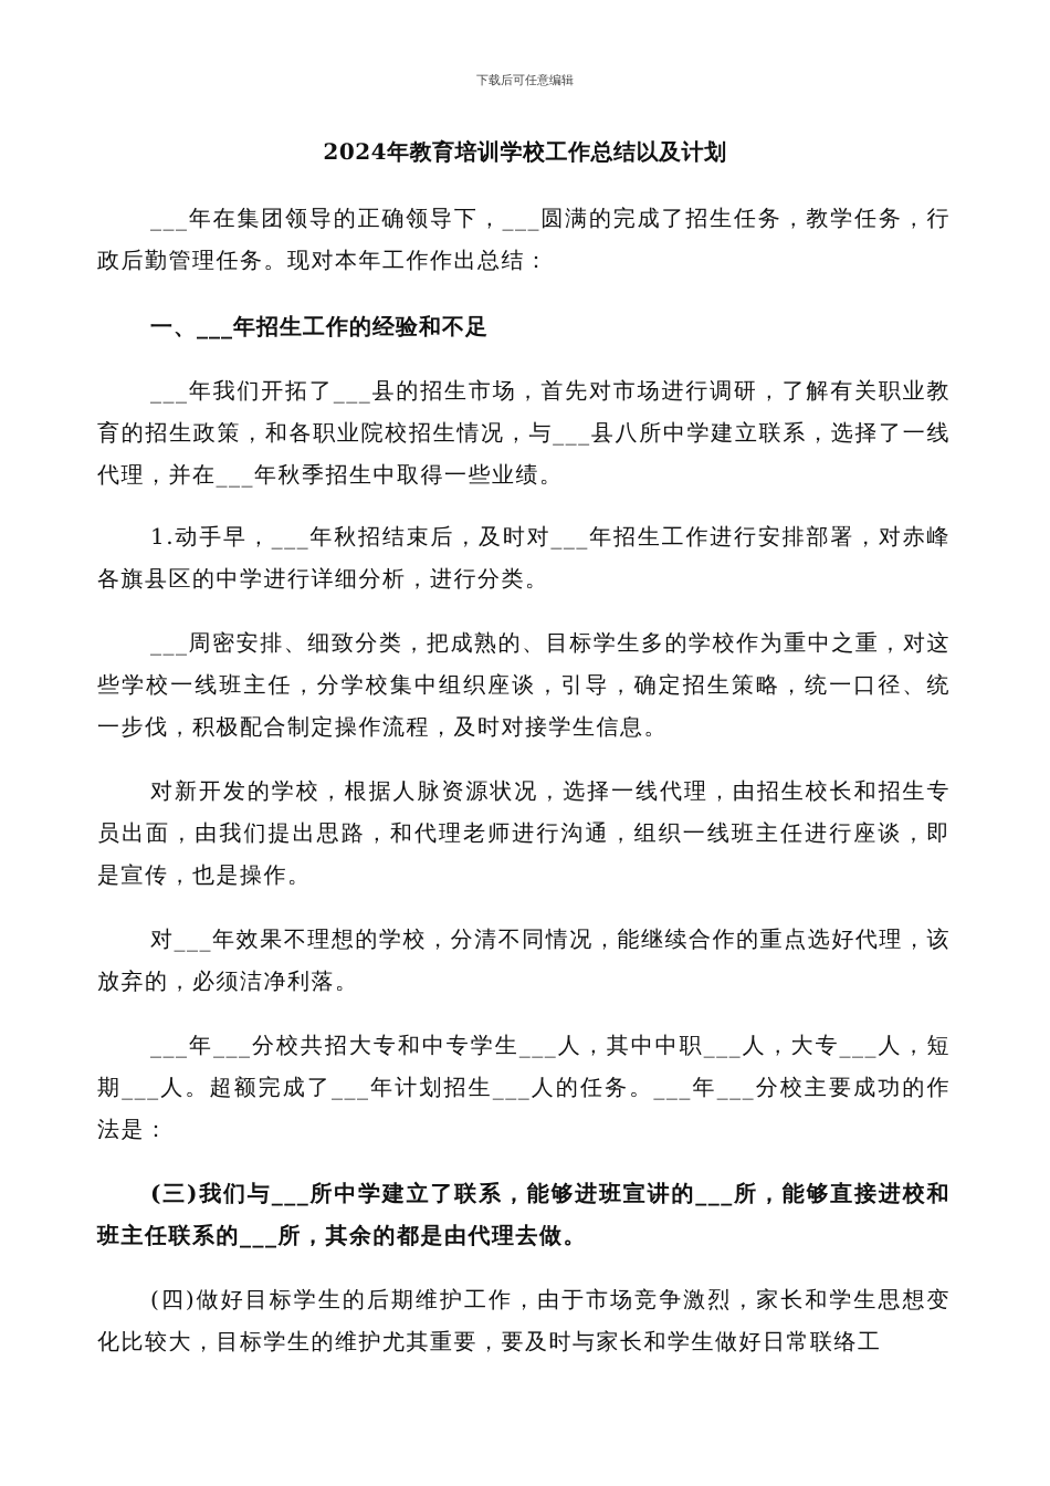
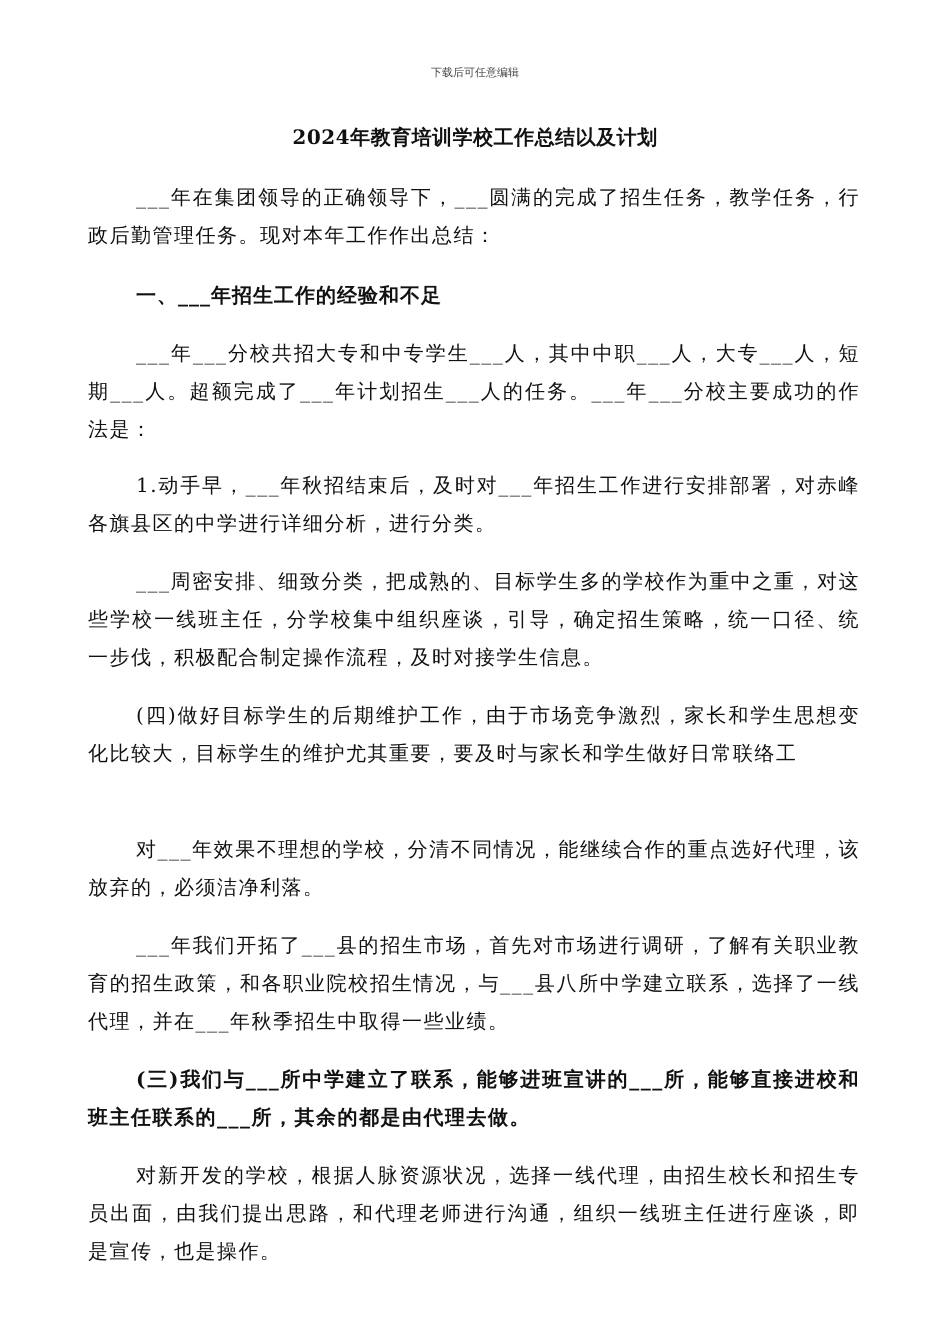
  下载后可任意编辑
  2024年教育培训学校工作总结以及计划
  ___年在集团领导的正确领导下，___圆满的完成了招生任务，教学任务，行政后勤管理任务。现对本年工作作出总结：
  一、___年招生工作的经验和不足
- ___年我们开拓了___县的招生市场，首先对市场进行调研，了解有关职业教育的招生政策，和各职业院校招生情况，与___县八所中学建立联系，选择了一线代理，并在___年秋季招生中取得一些业绩。
+ ___年___分校共招大专和中专学生___人，其中中职___人，大专___人，短期___人。超额完成了___年计划招生___人的任务。___年___分校主要成功的作法是：
  1.动手早，___年秋招结束后，及时对___年招生工作进行安排部署，对赤峰各旗县区的中学进行详细分析，进行分类。
  ___周密安排、细致分类，把成熟的、目标学生多的学校作为重中之重，对这些学校一线班主任，分学校集中组织座谈，引导，确定招生策略，统一口径、统一步伐，积极配合制定操作流程，及时对接学生信息。
- 对新开发的学校，根据人脉资源状况，选择一线代理，由招生校长和招生专员出面，由我们提出思路，和代理老师进行沟通，组织一线班主任进行座谈，即是宣传，也是操作。
+ (四)做好目标学生的后期维护工作，由于市场竞争激烈，家长和学生思想变化比较大，目标学生的维护尤其重要，要及时与家长和学生做好日常联络工
  对___年效果不理想的学校，分清不同情况，能继续合作的重点选好代理，该放弃的，必须洁净利落。
- ___年___分校共招大专和中专学生___人，其中中职___人，大专___人，短期___人。超额完成了___年计划招生___人的任务。___年___分校主要成功的作法是：
+ ___年我们开拓了___县的招生市场，首先对市场进行调研，了解有关职业教育的招生政策，和各职业院校招生情况，与___县八所中学建立联系，选择了一线代理，并在___年秋季招生中取得一些业绩。
  (三)我们与___所中学建立了联系，能够进班宣讲的___所，能够直接进校和班主任联系的___所，其余的都是由代理去做。
- (四)做好目标学生的后期维护工作，由于市场竞争激烈，家长和学生思想变化比较大，目标学生的维护尤其重要，要及时与家长和学生做好日常联络工
+ 对新开发的学校，根据人脉资源状况，选择一线代理，由招生校长和招生专员出面，由我们提出思路，和代理老师进行沟通，组织一线班主任进行座谈，即是宣传，也是操作。
